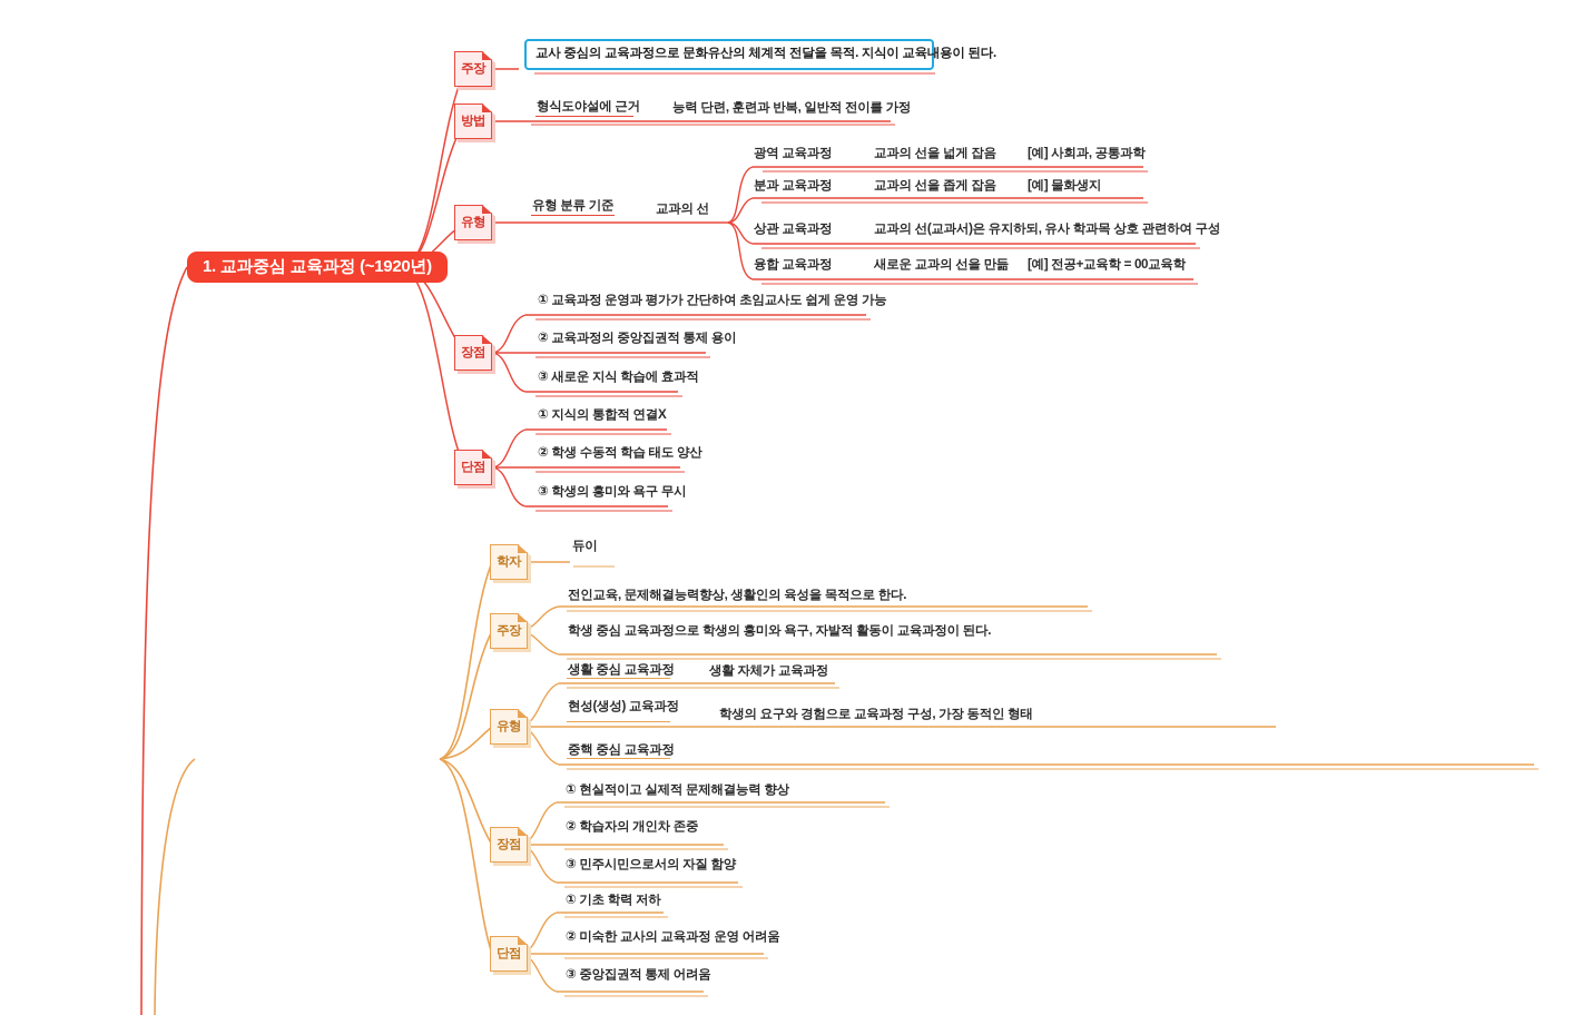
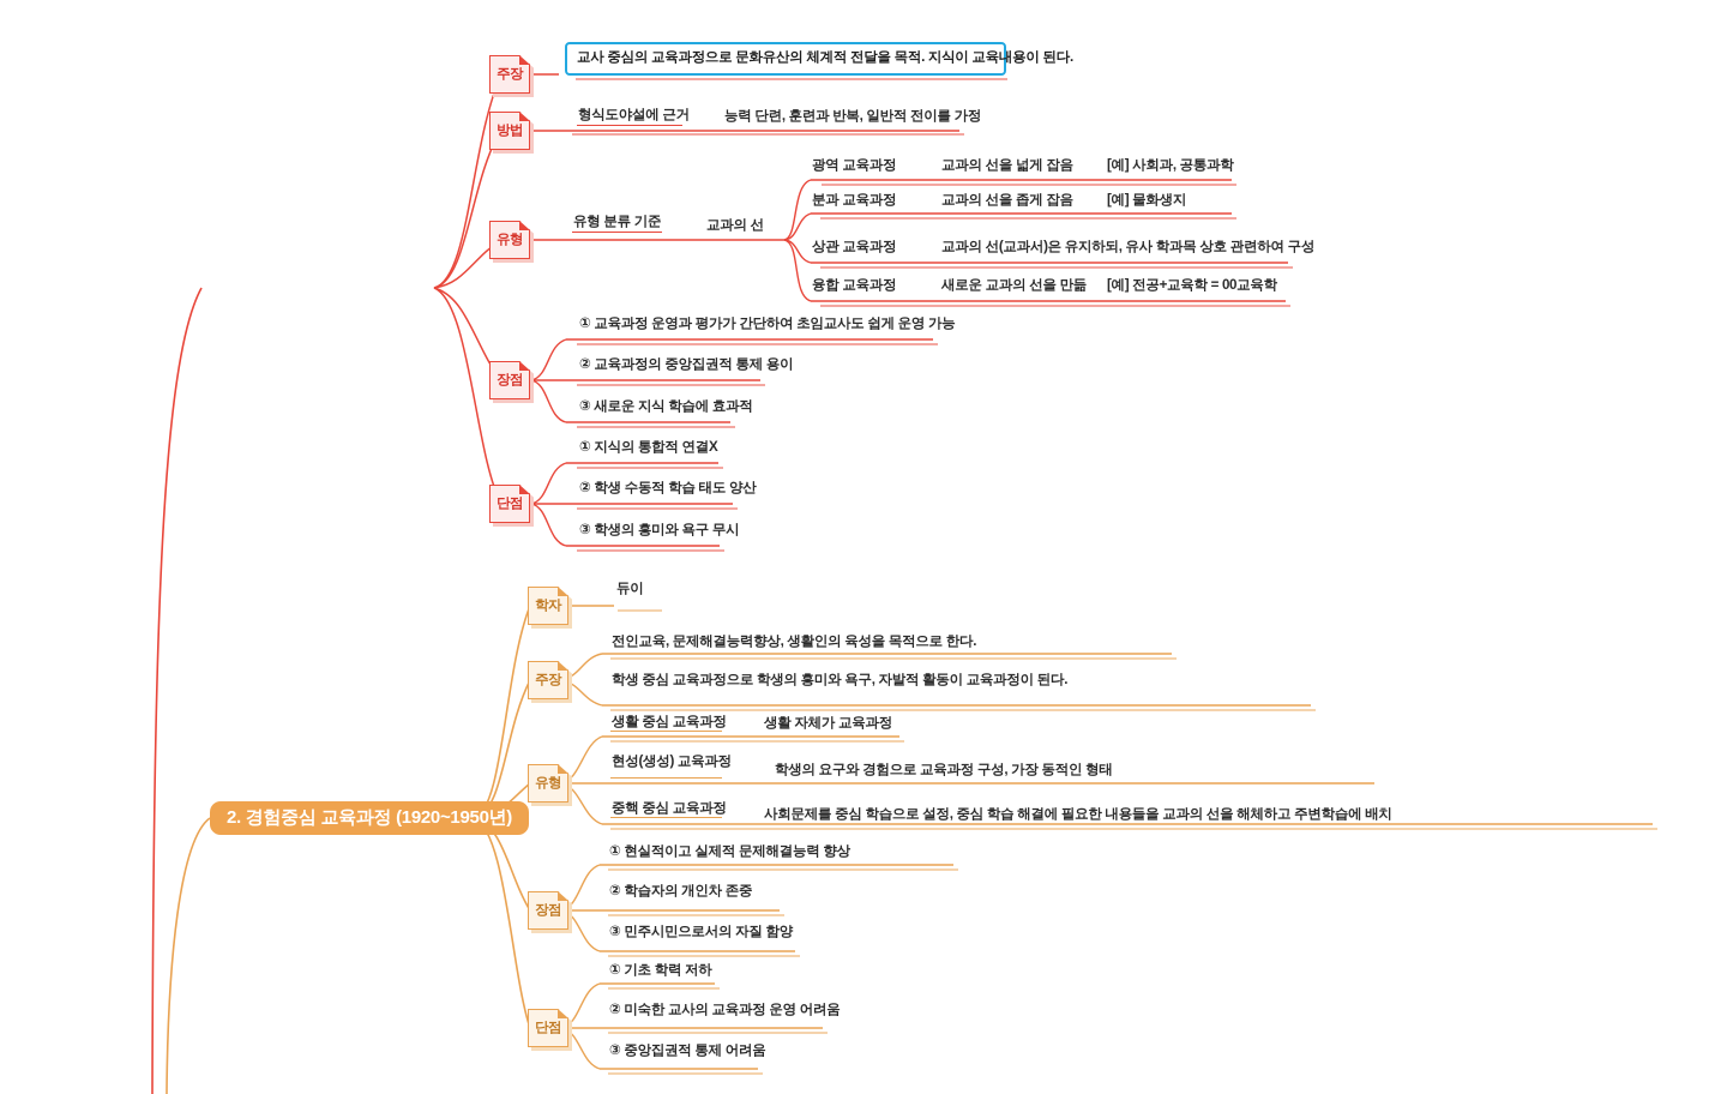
- 1. 교과중심 교육과정 (~1920년)
  주장
  방법
  유형
  장점
  단점
  교사 중심의 교육과정으로 문화유산의 체계적 전달을 목적. 지식이 교육내용이 된다.
  형식도야설에 근거
  능력 단련, 훈련과 반복, 일반적 전이를 가정
  유형 분류 기준
  교과의 선
  광역 교육과정
  교과의 선을 넓게 잡음
  [예] 사회과, 공통과학
  분과 교육과정
  교과의 선을 좁게 잡음
  [예] 물화생지
  상관 교육과정
  교과의 선(교과서)은 유지하되, 유사 학과목 상호 관련하여 구성
  융합 교육과정
  새로운 교과의 선을 만듦
  [예] 전공+교육학 = 00교육학
  ① 교육과정 운영과 평가가 간단하여 초임교사도 쉽게 운영 가능
  ② 교육과정의 중앙집권적 통제 용이
  ③ 새로운 지식 학습에 효과적
  ① 지식의 통합적 연결X
  ② 학생 수동적 학습 태도 양산
  ③ 학생의 흥미와 욕구 무시
+ 2. 경험중심 교육과정 (1920~1950년)
  학자
  주장
  유형
  장점
  단점
  듀이
  전인교육, 문제해결능력향상, 생활인의 육성을 목적으로 한다.
  학생 중심 교육과정으로 학생의 흥미와 욕구, 자발적 활동이 교육과정이 된다.
  생활 중심 교육과정
  생활 자체가 교육과정
  현성(생성) 교육과정
  학생의 요구와 경험으로 교육과정 구성, 가장 동적인 형태
  중핵 중심 교육과정
+ 사회문제를 중심 학습으로 설정, 중심 학습 해결에 필요한 내용들을 교과의 선을 해체하고 주변학습에 배치
  ① 현실적이고 실제적 문제해결능력 향상
  ② 학습자의 개인차 존중
  ③ 민주시민으로서의 자질 함양
  ① 기초 학력 저하
  ② 미숙한 교사의 교육과정 운영 어려움
  ③ 중앙집권적 통제 어려움
